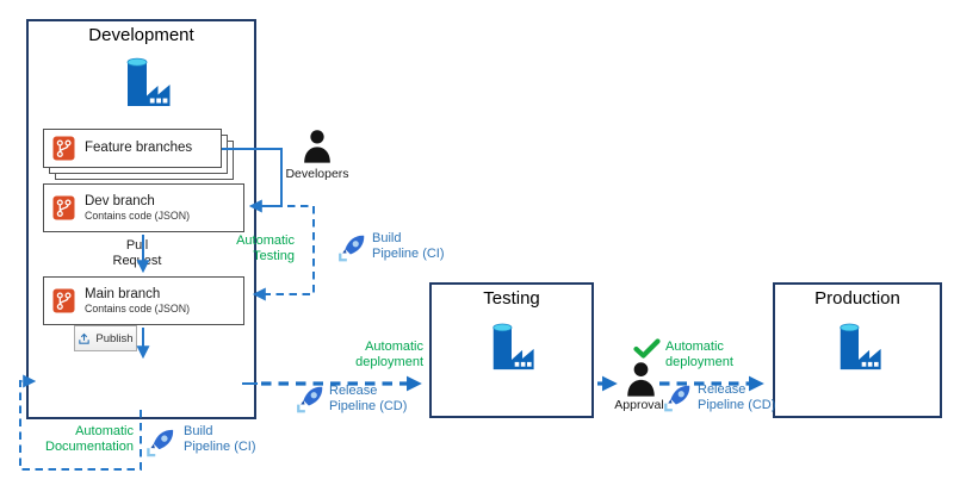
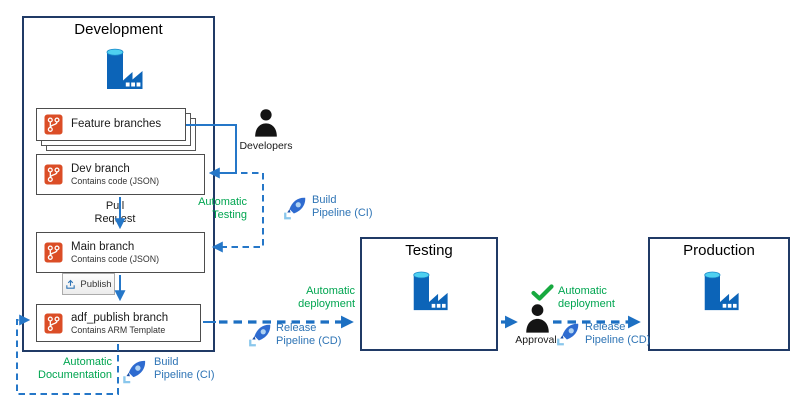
  Development
  Testing
  Production
  Feature branches
  Dev branch
  Contains code (JSON)
  Pul
  Request
  Main branch
  Contains code (JSON)
  Publish
+ adf_publish branch
+ Contains ARM Template
  Developers
  Automatic
  Testing
  Build
  Pipeline (CI)
  Automatic
  deployment
  Release
  Pipeline (CD)
  Automatic
  deployment
  Approval
  Release
  Pipeline (CD)
  Automatic
  Documentation
  Build
  Pipeline (CI)
